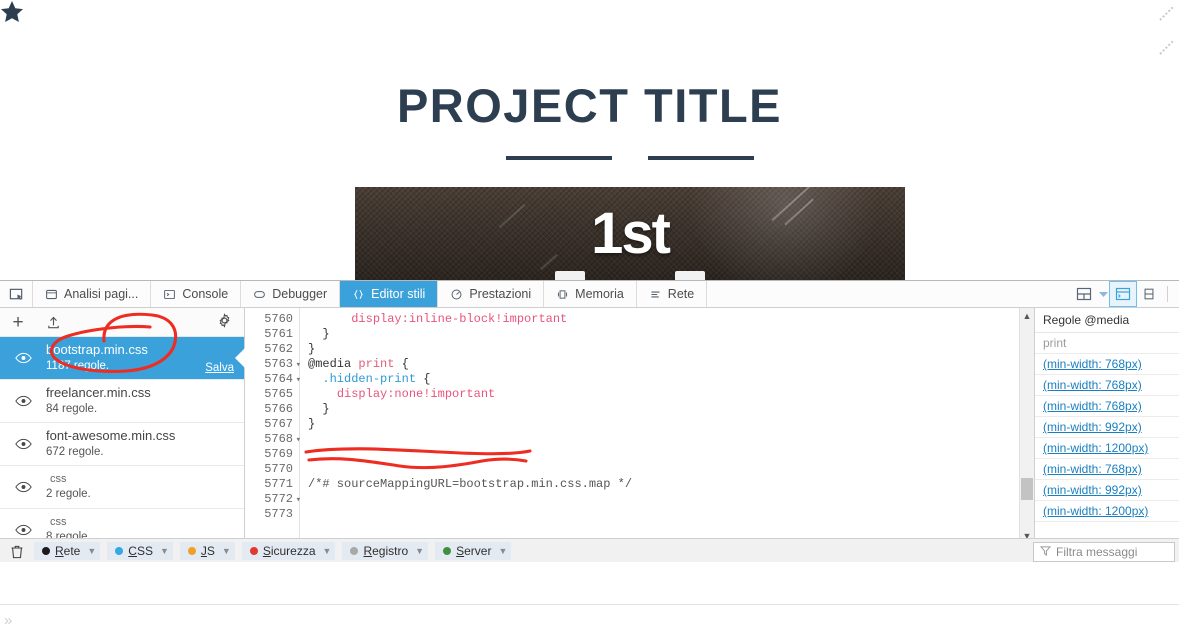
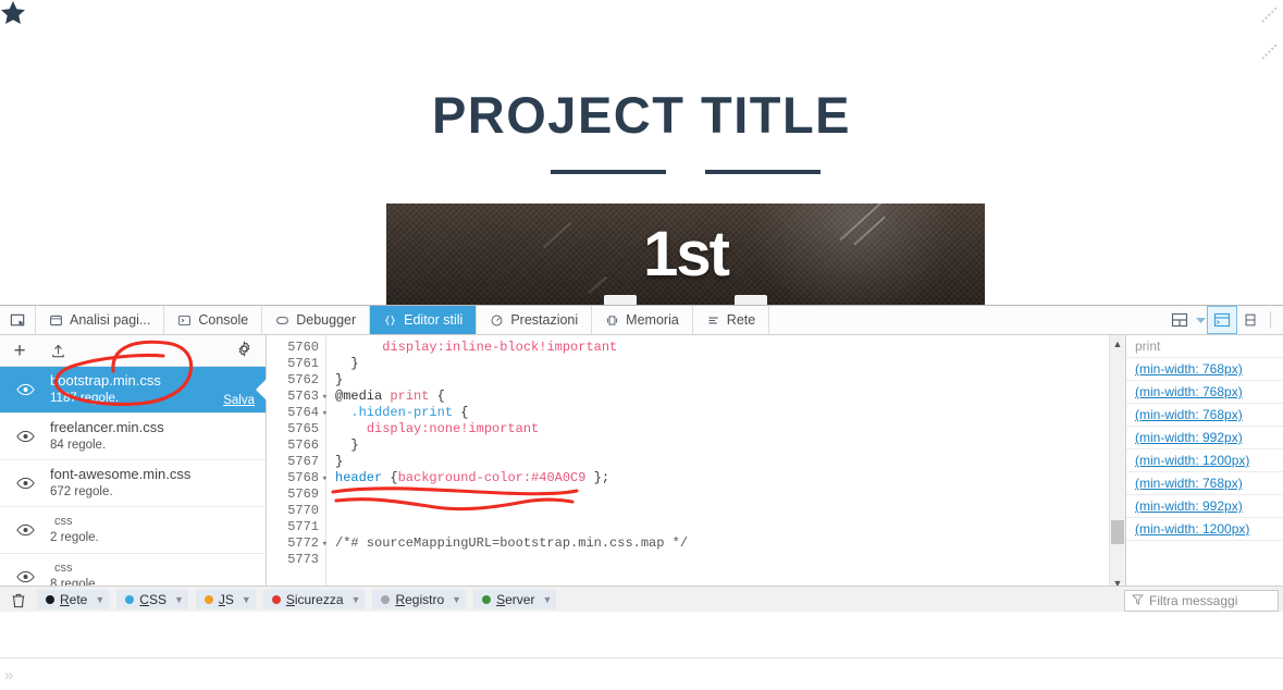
  PROJECT TITLE
  1st
  Analisi pagi...
  Console
  Debugger
  Editor stili
  Prestazioni
  Memoria
  Rete
  +
  bootstrap.min.css
  118 regole.
  Salva
  freelancer.min.css
  84 regole.
  font-awesome.min.css
  672 regole.
  css
  2 regole.
  css
  8 regole.
  5760
  5761
  5762
  5763
  ▾
  5764
  ▾
  5765
  5766
  5767
  5768
  ▾
  5769
  5770
  5771
  5772
  ▾
  5773
  display:inline-block!important
  }
  }
  @media print {
  .hidden-print {
  display:none!important
  }
  }
+ header {background-color:#40A0C9 };
  /*# sourceMappingURL=bootstrap.min.css.map */
  ▲
  ▼
- Regole @media
  print
  (min-width: 768px)
  (min-width: 768px)
  (min-width: 768px)
  (min-width: 992px)
  (min-width: 1200px)
  (min-width: 768px)
  (min-width: 992px)
  (min-width: 1200px)
  Rete
  ▼
  CSS
  ▼
  JS
  ▼
  Sicurezza
  ▼
  Registro
  ▼
  Server
  ▼
  Filtra messaggi
  »
